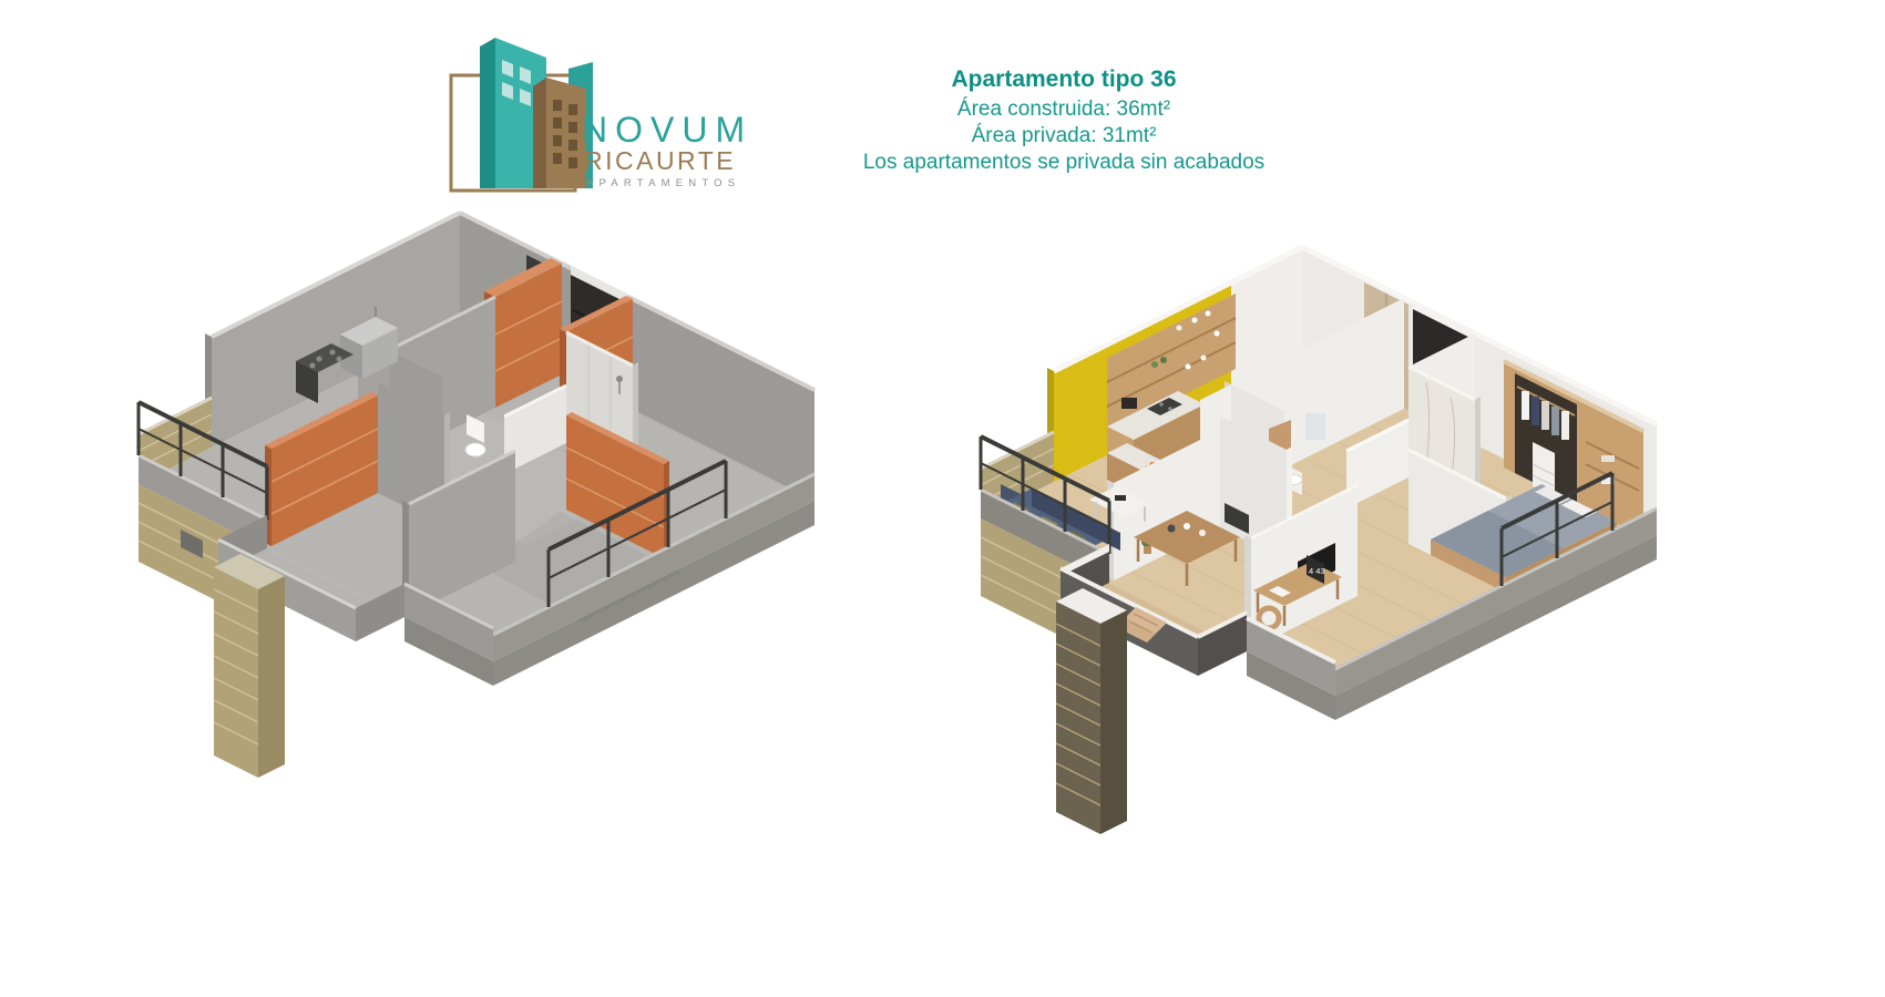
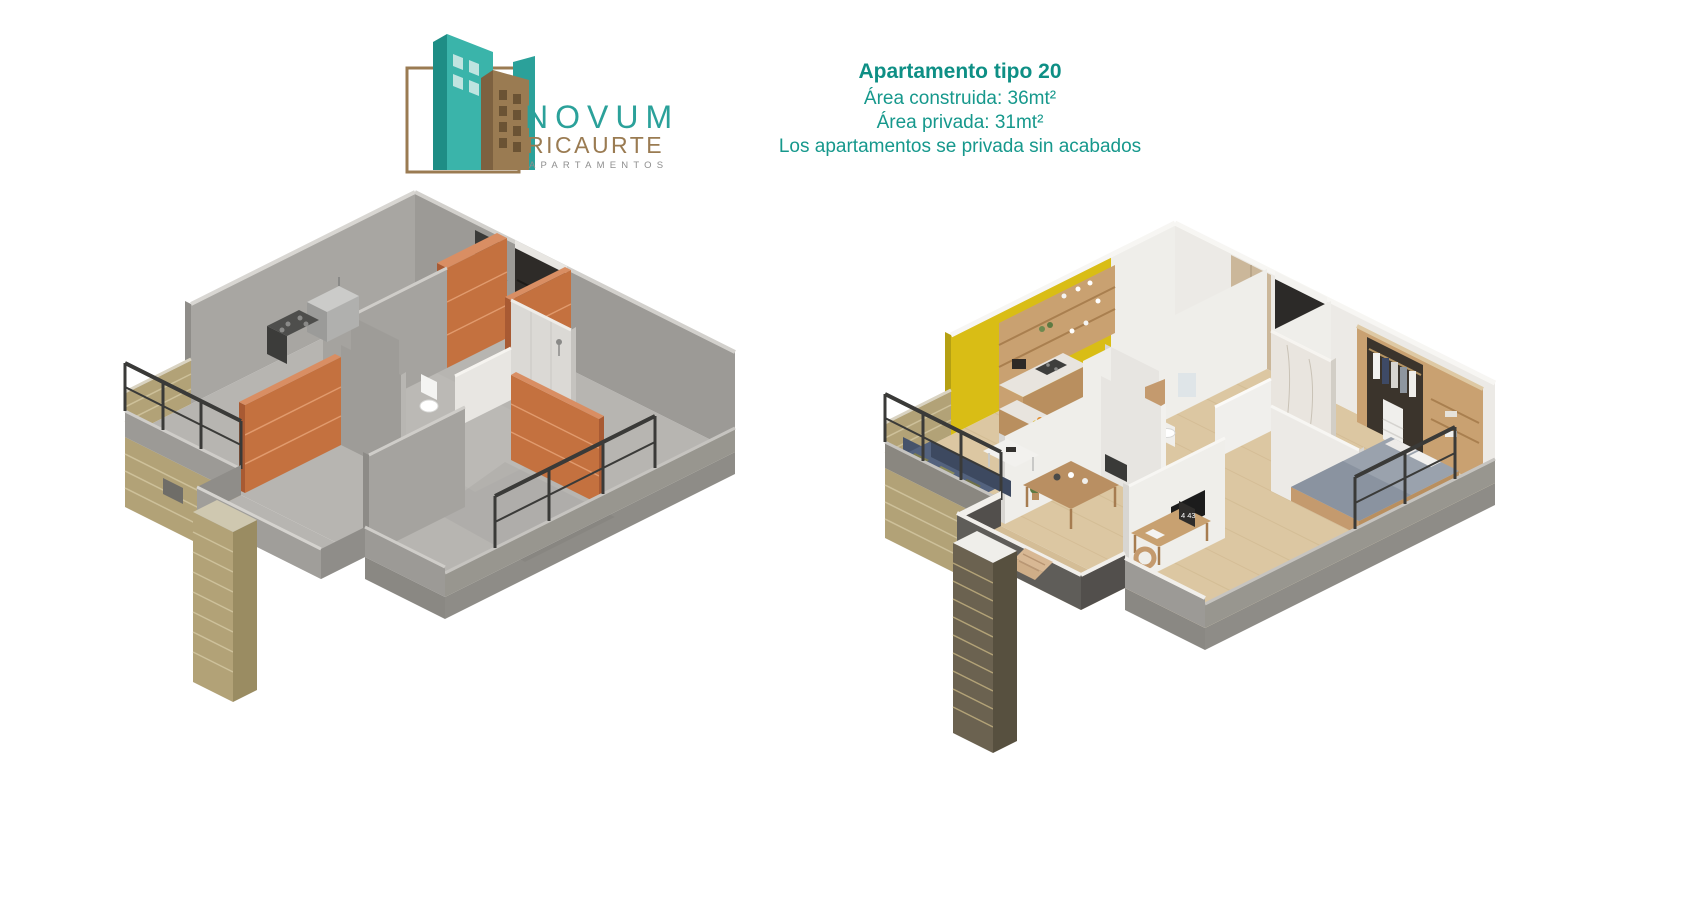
  NOVUM
  RICAURTE
  APARTAMENTOS
- Apartamento tipo 36
+ Apartamento tipo 20
  Área construida: 36mt²
  Área privada: 31mt²
  Los apartamentos se privada sin acabados
  4 43
